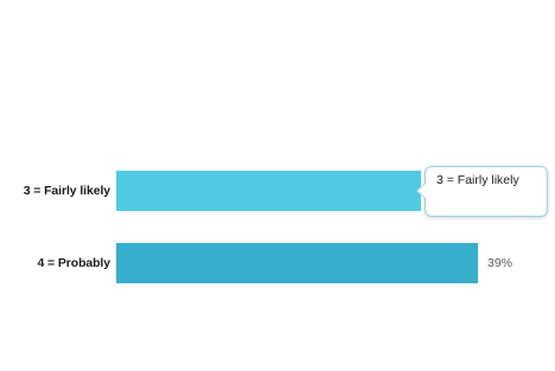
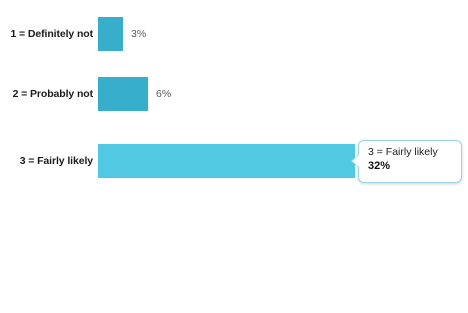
+ 1 = Definitely not
+ 3%
+ 2 = Probably not
+ 6%
  3 = Fairly likely
- 4 = Probably
- 39%
  3 = Fairly likely
+ 32%
